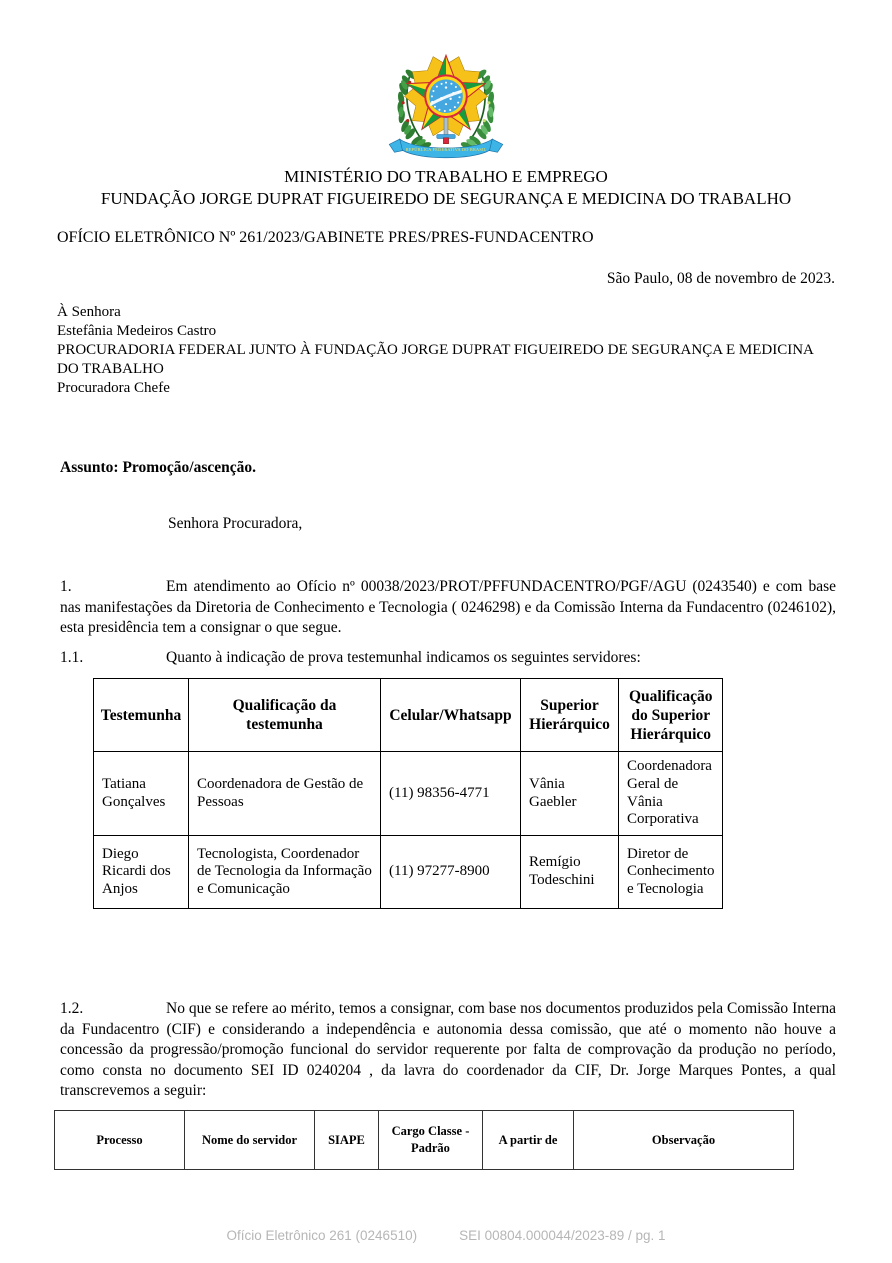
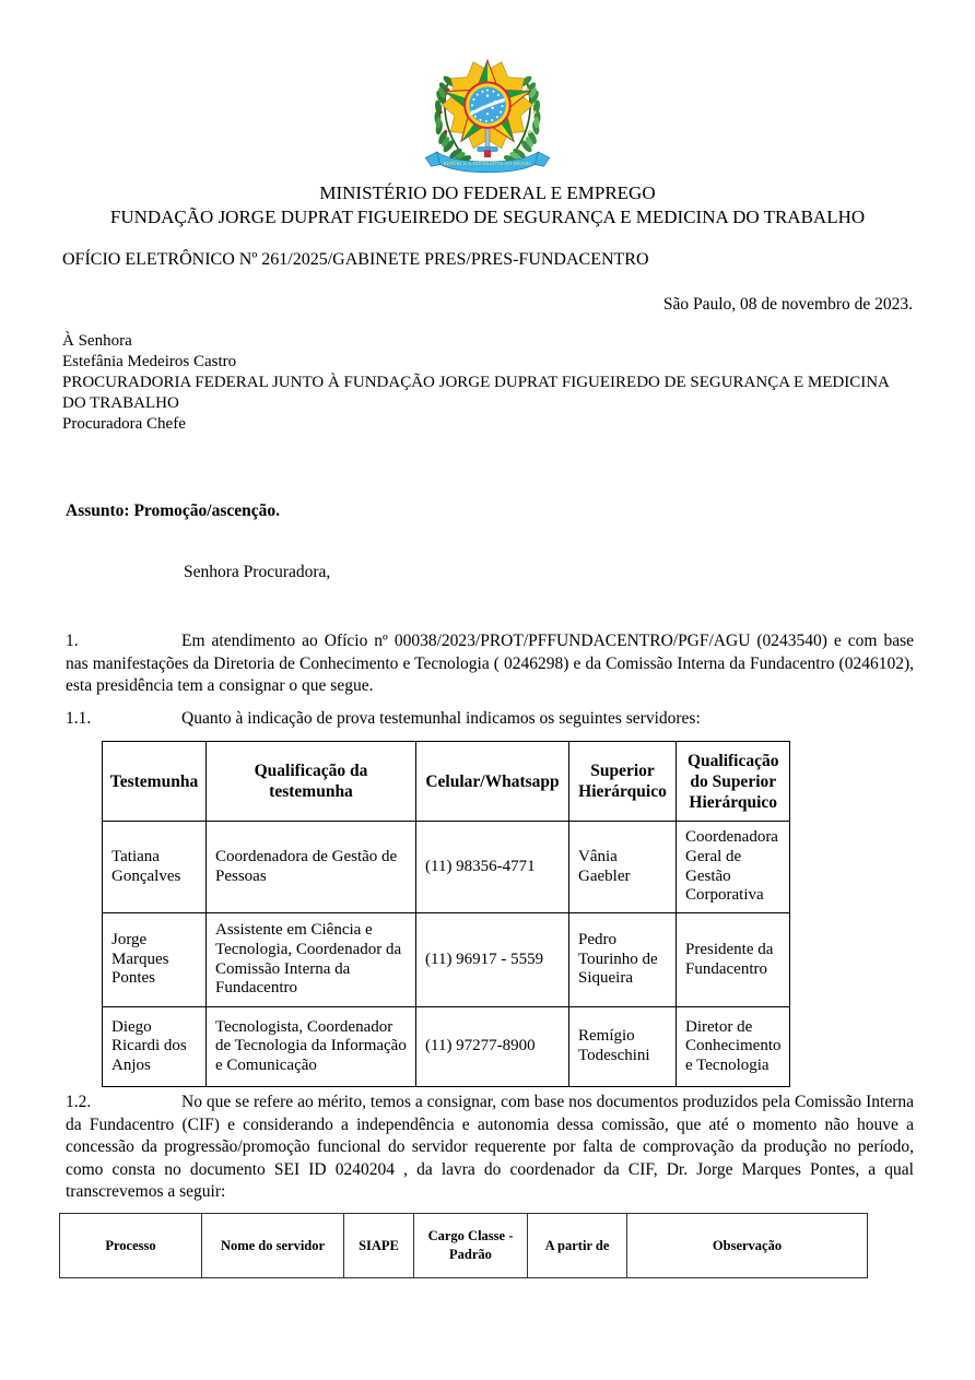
- MINISTÉRIO DO TRABALHO E EMPREGO
+ MINISTÉRIO DO FEDERAL E EMPREGO
  FUNDAÇÃO JORGE DUPRAT FIGUEIREDO DE SEGURANÇA E MEDICINA DO TRABALHO
- OFÍCIO ELETRÔNICO Nº 261/2023/GABINETE PRES/PRES-FUNDACENTRO
+ OFÍCIO ELETRÔNICO Nº 261/2025/GABINETE PRES/PRES-FUNDACENTRO
  São Paulo, 08 de novembro de 2023.
  À Senhora
  Estefânia Medeiros Castro
  PROCURADORIA FEDERAL JUNTO À FUNDAÇÃO JORGE DUPRAT FIGUEIREDO DE SEGURANÇA E MEDICINA DO TRABALHO
  Procuradora Chefe
  Assunto: Promoção/ascenção.
  Senhora Procuradora,
  1. Em atendimento ao Ofício nº 00038/2023/PROT/PFFUNDACENTRO/PGF/AGU (0243540) e com base nas manifestações da Diretoria de Conhecimento e Tecnologia ( 0246298) e da Comissão Interna da Fundacentro (0246102), esta presidência tem a consignar o que segue.
  1.1. Quanto à indicação de prova testemunhal indicamos os seguintes servidores:
  Testemunha	Qualificação da testemunha	Celular/Whatsapp	Superior Hierárquico	Qualificação do Superior Hierárquico
- Tatiana Gonçalves	Coordenadora de Gestão de Pessoas	(11) 98356-4771	Vânia Gaebler	Coordenadora Geral de Vânia Corporativa
+ Tatiana Gonçalves	Coordenadora de Gestão de Pessoas	(11) 98356-4771	Vânia Gaebler	Coordenadora Geral de Gestão Corporativa
+ Jorge Marques Pontes	Assistente em Ciência e Tecnologia, Coordenador da Comissão Interna da Fundacentro	(11) 96917 - 5559	Pedro Tourinho de Siqueira	Presidente da Fundacentro
  Diego Ricardi dos Anjos	Tecnologista, Coordenador de Tecnologia da Informação e Comunicação	(11) 97277-8900	Remígio Todeschini	Diretor de Conhecimento e Tecnologia
  1.2. No que se refere ao mérito, temos a consignar, com base nos documentos produzidos pela Comissão Interna da Fundacentro (CIF) e considerando a independência e autonomia dessa comissão, que até o momento não houve a concessão da progressão/promoção funcional do servidor requerente por falta de comprovação da produção no período, como consta no documento SEI ID 0240204 , da lavra do coordenador da CIF, Dr. Jorge Marques Pontes, a qual transcrevemos a seguir:
  Processo	Nome do servidor	SIAPE	Cargo Classe - Padrão	A partir de	Observação
- Ofício Eletrônico 261 (0246510)
- SEI 00804.000044/2023-89 / pg. 1
